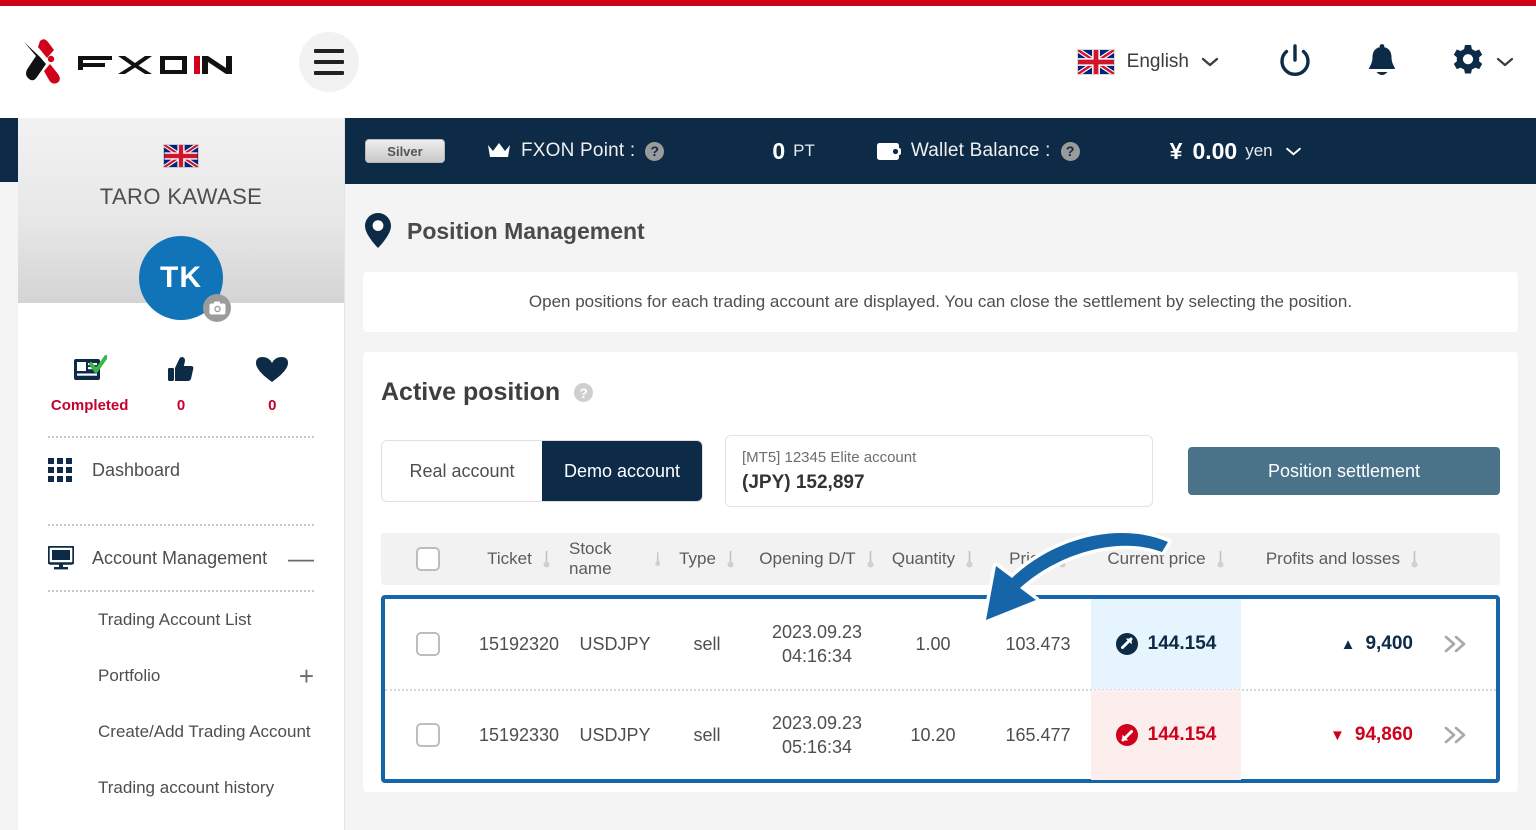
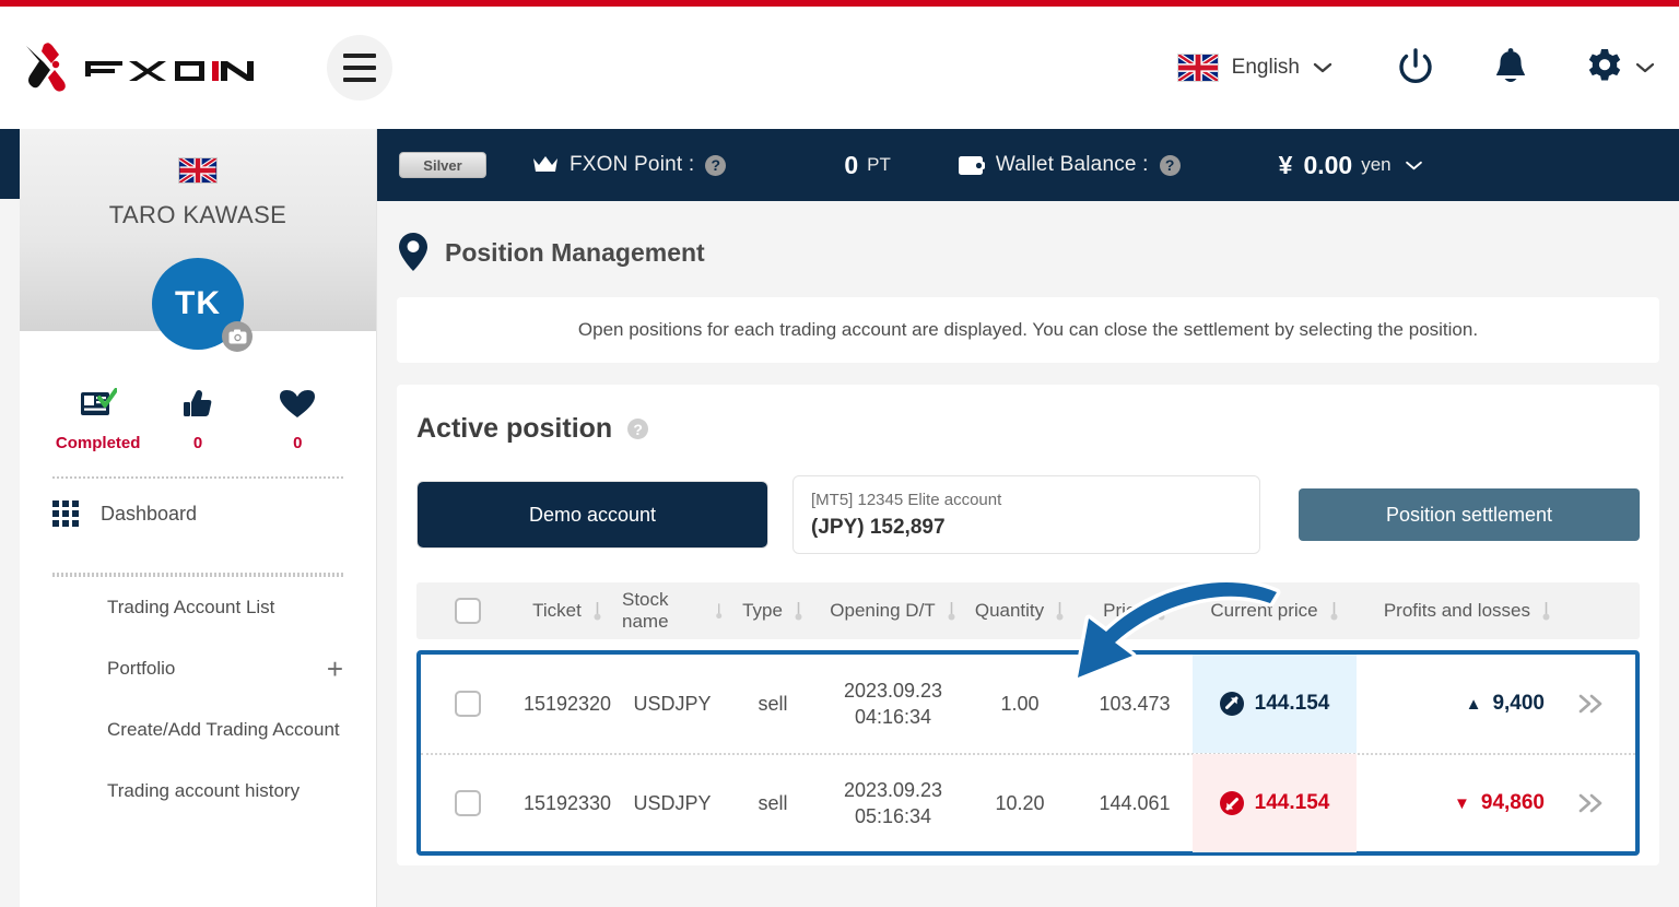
  English
  TARO KAWASE
  TK
  Completed
  0
  0
  Dashboard
- Account Management
- —
  Trading Account List
  Portfolio
  +
  Create/Add Trading Account
  Trading account history
  Silver
  FXON Point :
  ?
  0
  PT
  Wallet Balance :
  ?
  ¥
  0.00
  yen
  Position Management
  Open positions for each trading account are displayed. You can close the settlement by selecting the position.
  Active position
  ?
- Real account
  Demo account
  [MT5] 12345 Elite account
  (JPY) 152,897
  Position settlement
  Ticket
  Stock name
  Type
  Opening D/T
  Quantity
  Current price
  Profits and losses
  15192320
  USDJPY
  sell
  2023.09.23
  04:16:34
  1.00
  103.473
  144.154
  ▲
  9,400
  15192330
  USDJPY
  sell
  2023.09.23
  05:16:34
  10.20
- 165.477
+ 144.061
  144.154
  ▼
  94,860
